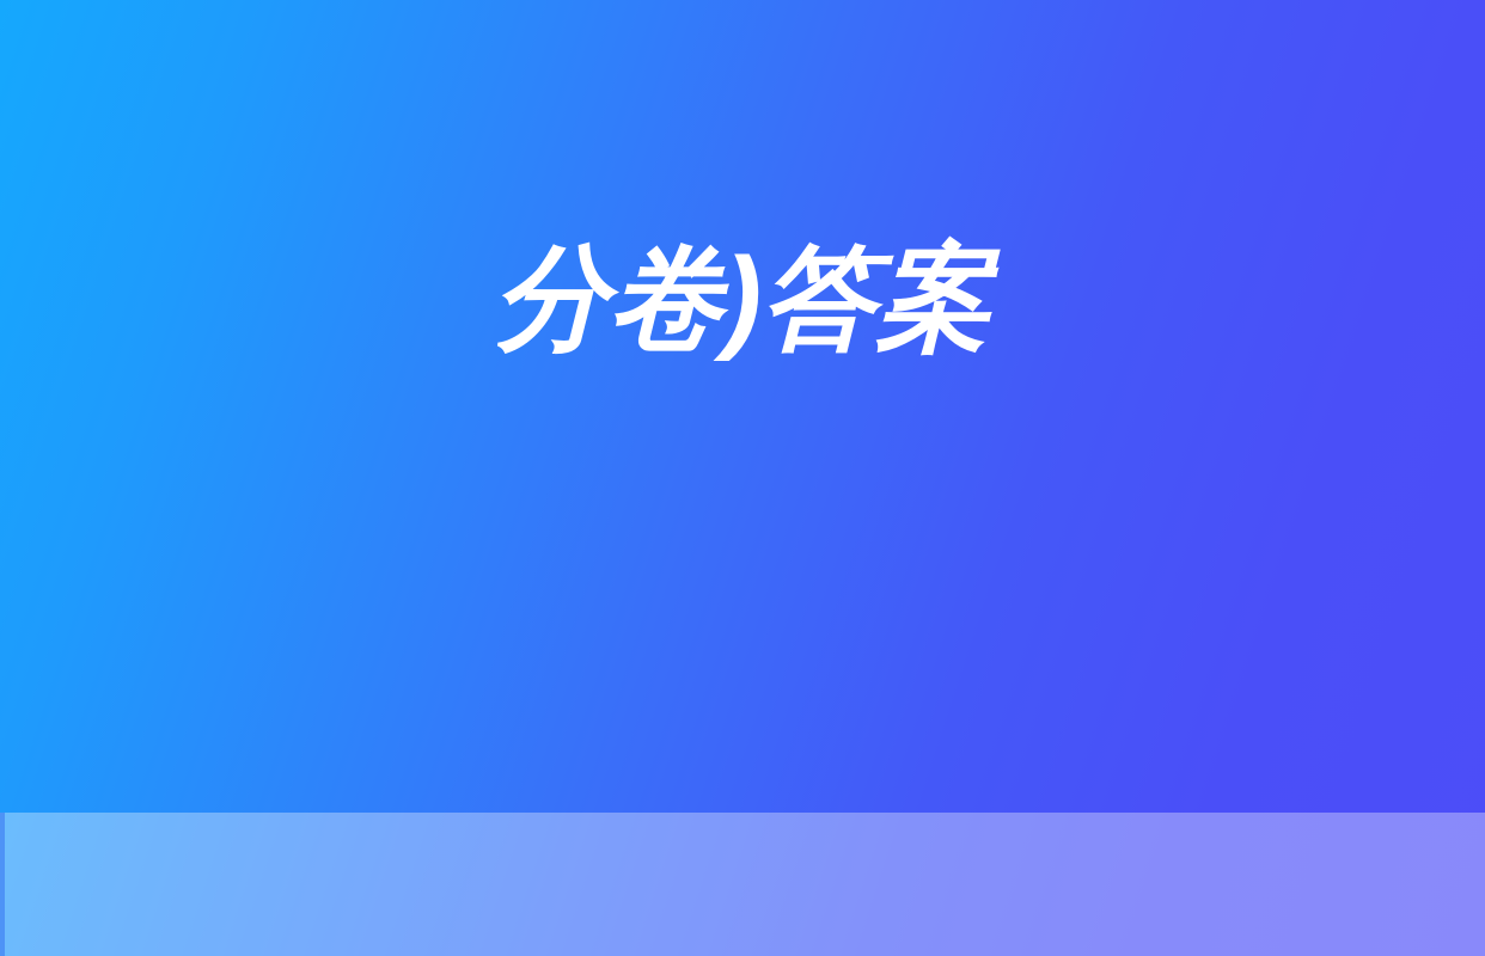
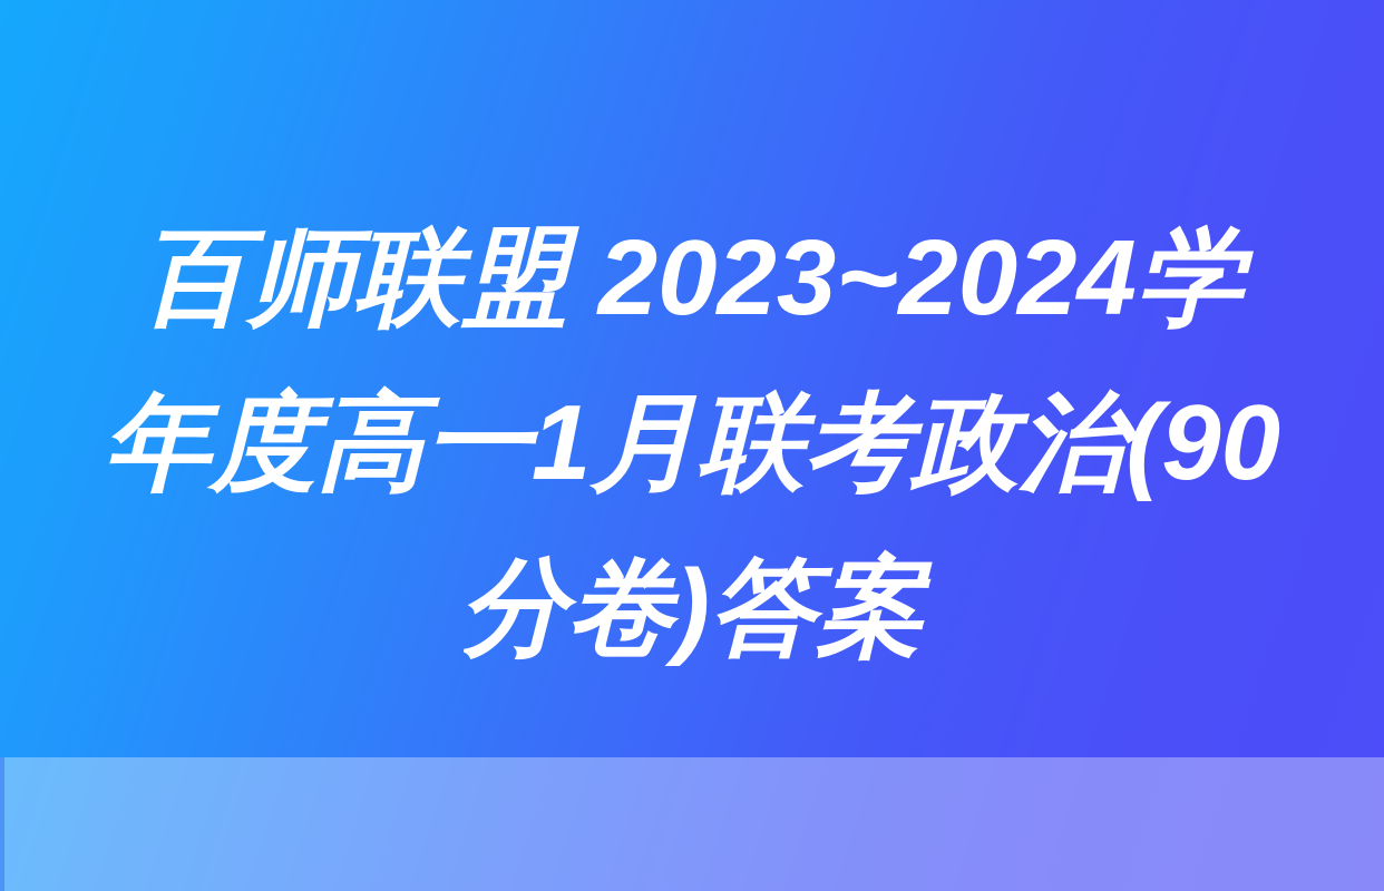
+ 百师联盟 2023~2024学
+ 年度高一1月联考政治(90
  分卷)答案
